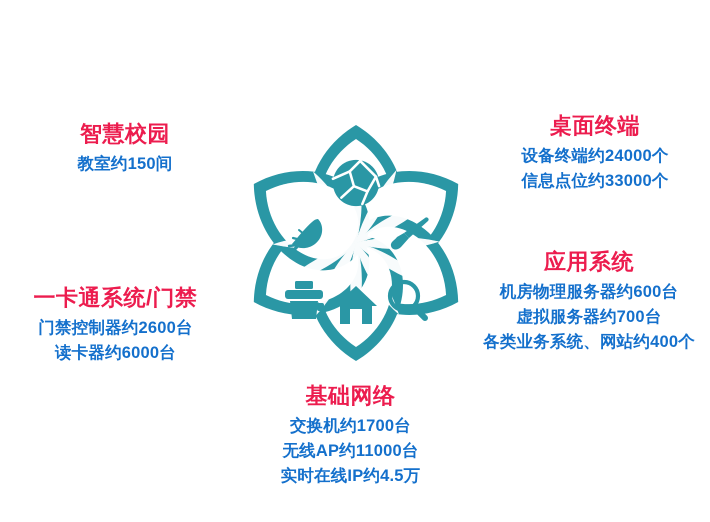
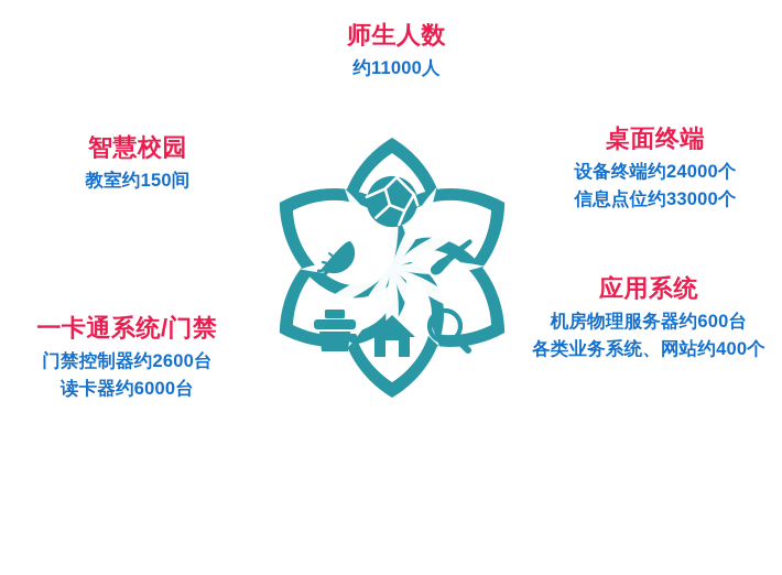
+ 师生人数
+ 约11000人
  智慧校园
  教室约150间
  一卡通系统/门禁
  门禁控制器约2600台
  读卡器约6000台
- 基础网络
- 交换机约1700台
- 无线AP约11000台
- 实时在线IP约4.5万
  桌面终端
  设备终端约24000个
  信息点位约33000个
  应用系统
  机房物理服务器约600台
- 虚拟服务器约700台
  各类业务系统、网站约400个
